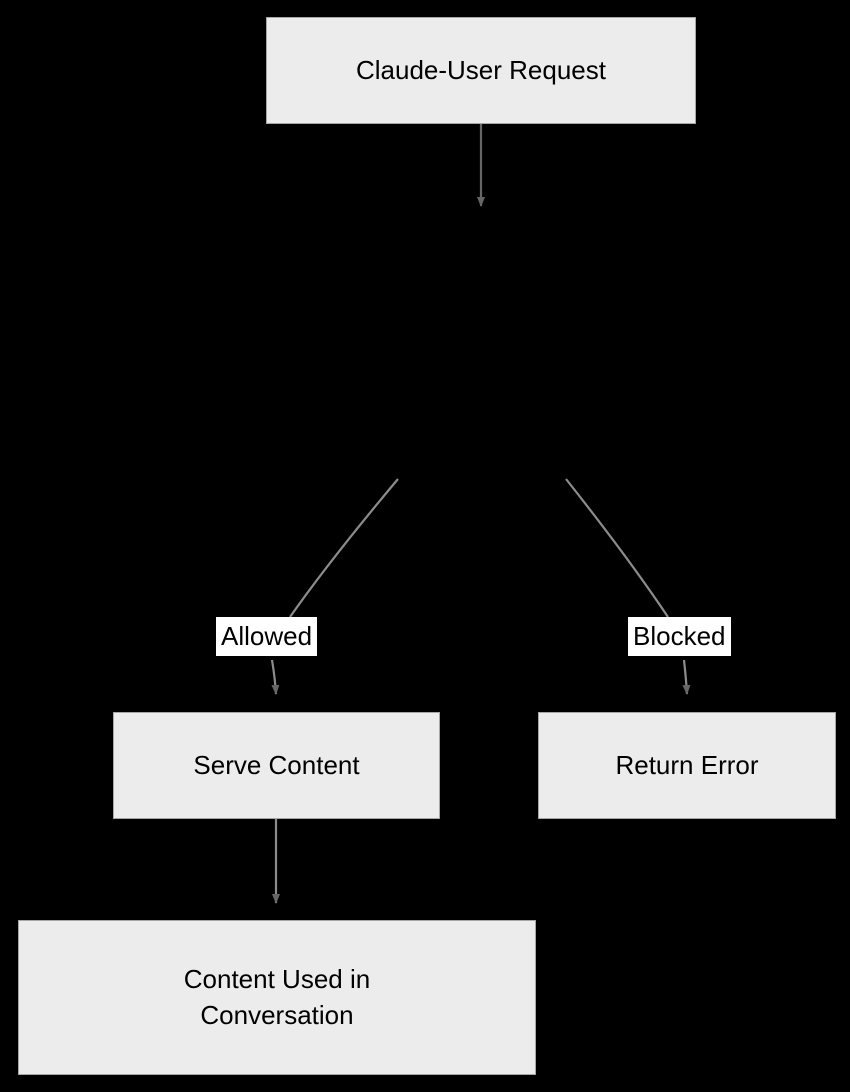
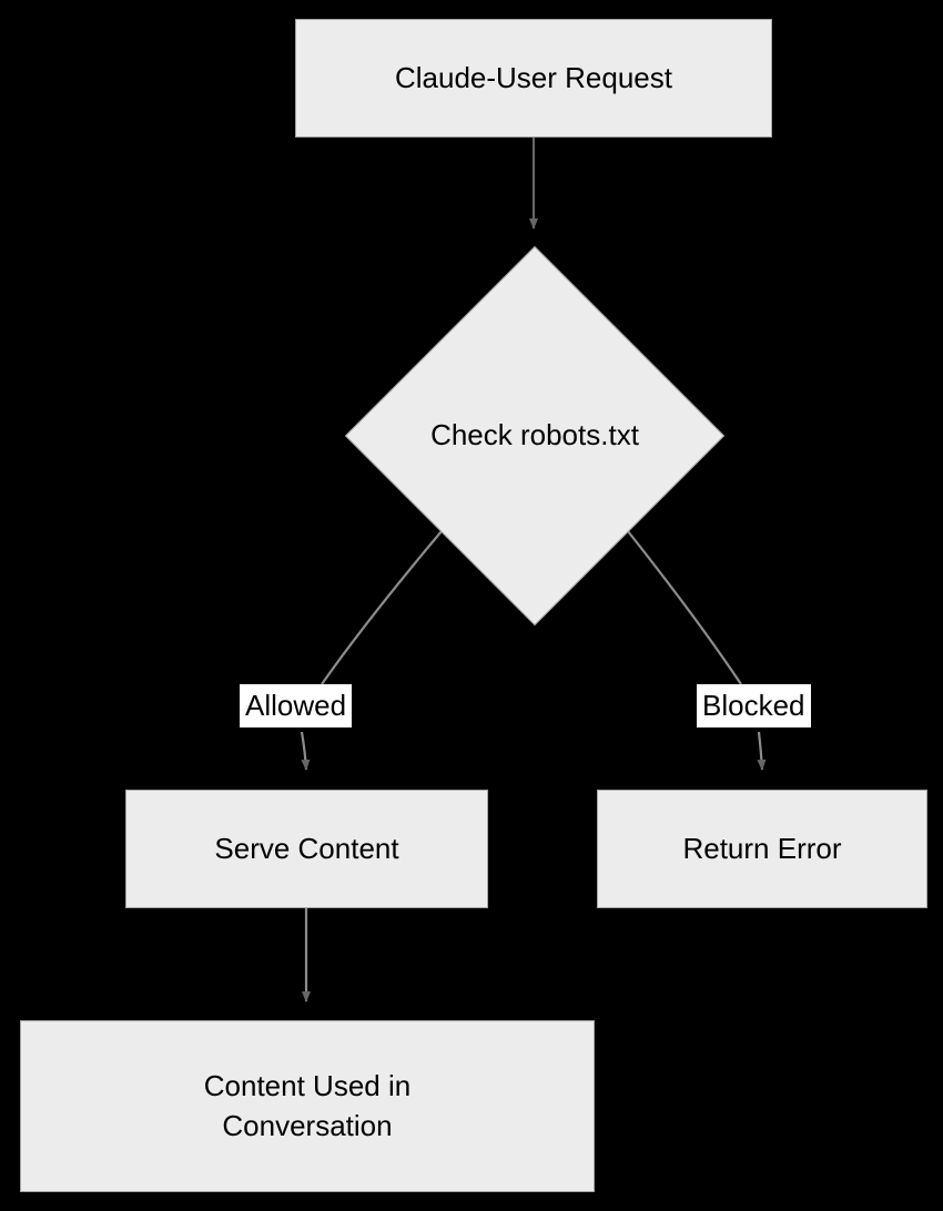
  Claude-User Request
+ Check robots.txt
  Allowed
  Blocked
  Serve Content
  Return Error
  Content Used in
  Conversation
